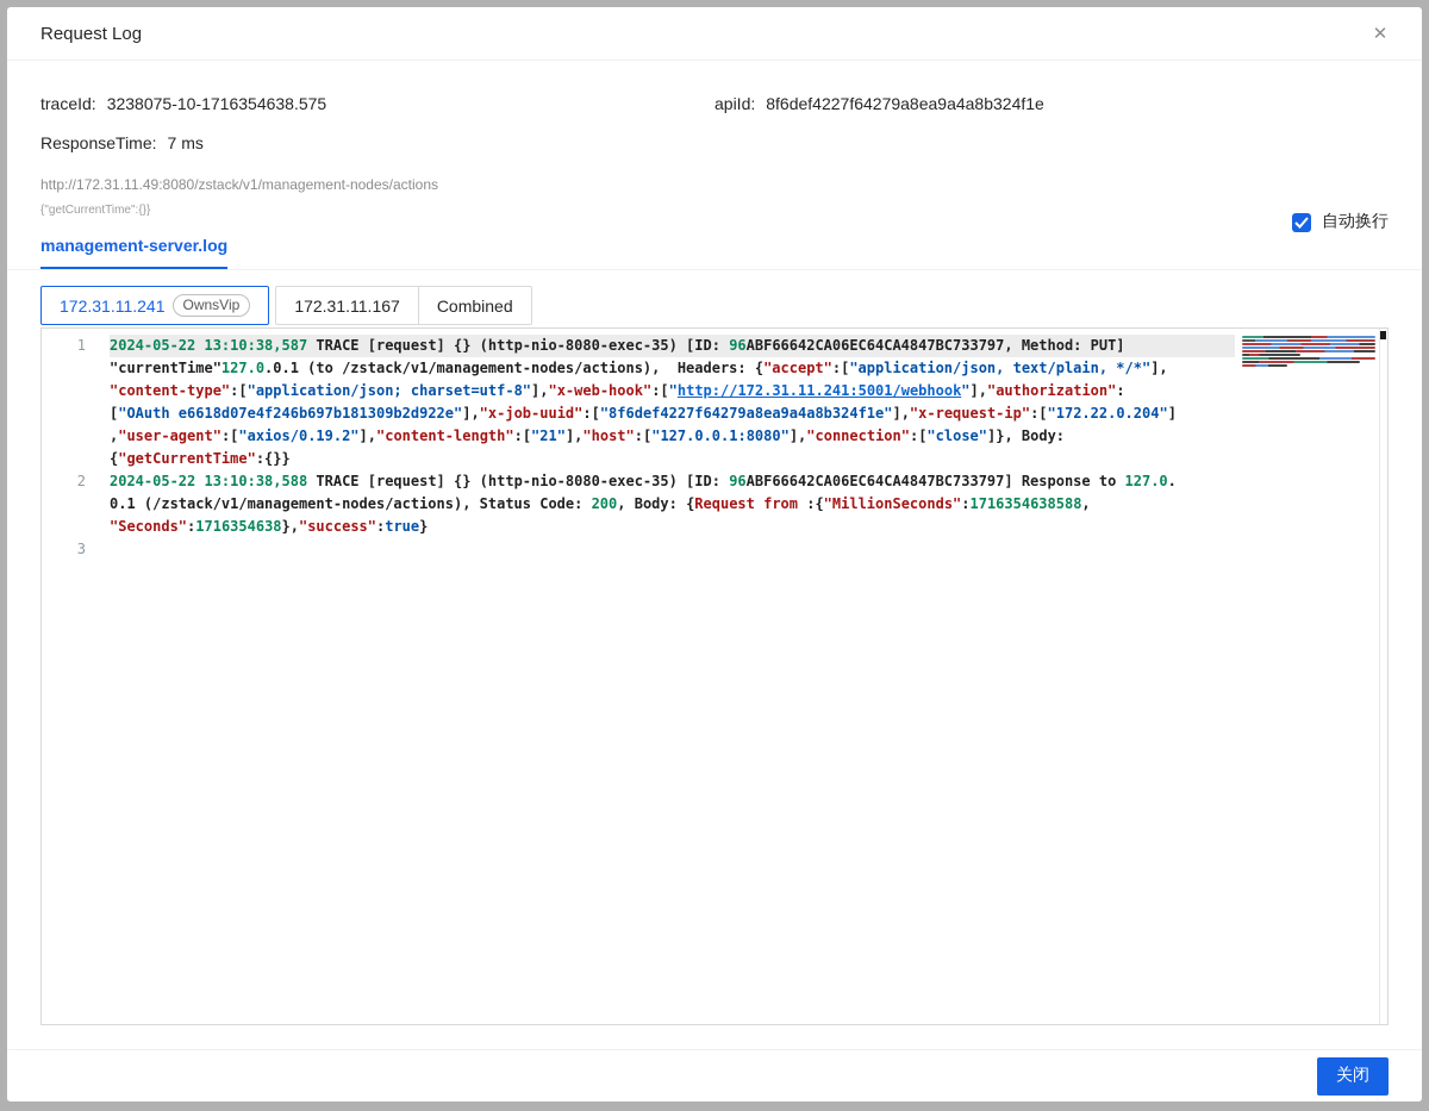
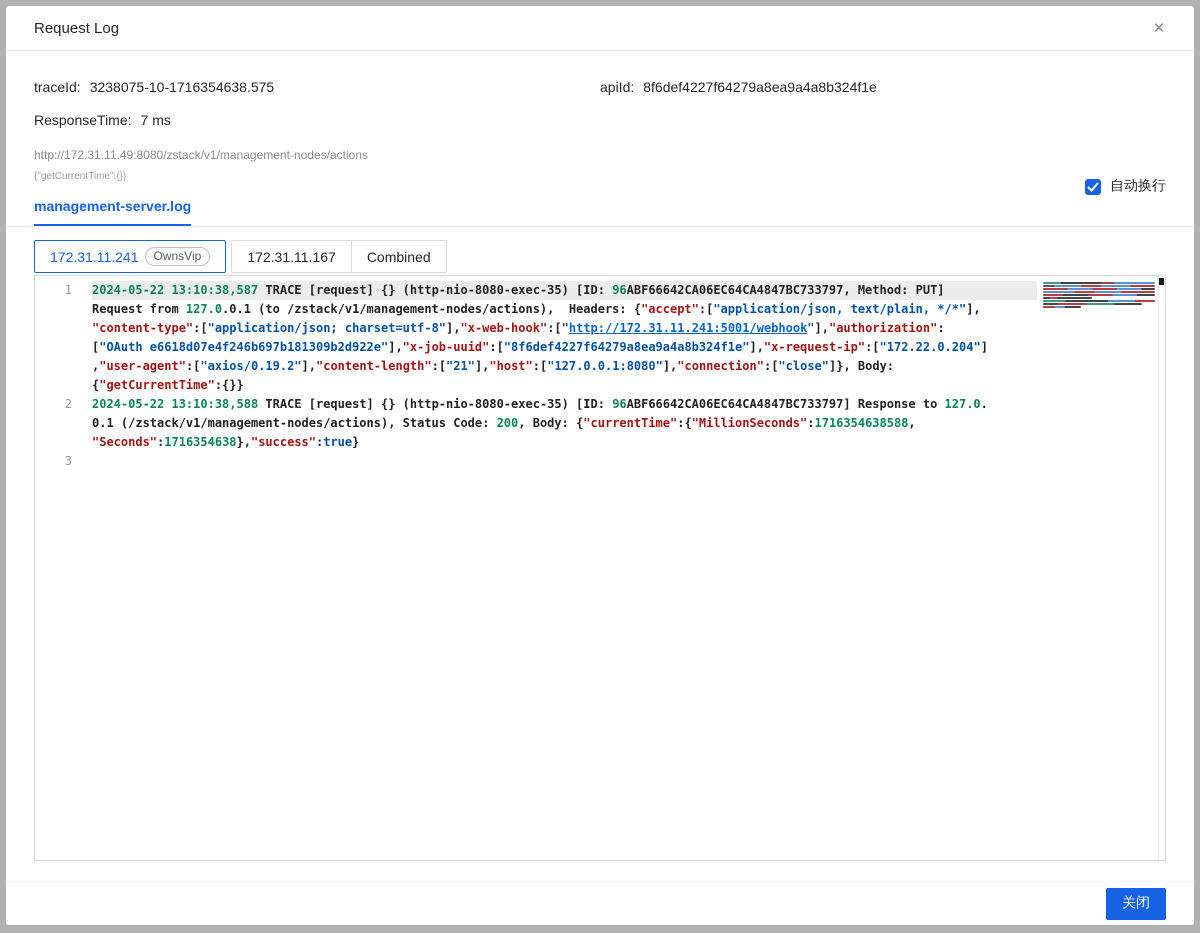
  Request Log
  ✕
  traceId:
  3238075-10-1716354638.575
  apiId:
  8f6def4227f64279a8ea9a4a8b324f1e
  ResponseTime:
  7 ms
  http://172.31.11.49:8080/zstack/v1/management-nodes/actions
  {"getCurrentTime":{}}
  自动换行
  management-server.log
  172.31.11.241
  OwnsVip
  172.31.11.167
  Combined
  1
  2024-05-22 13:10:38,587 TRACE [request] {} (http-nio-8080-exec-35) [ID: 96ABF66642CA06EC64CA4847BC733797, Method: PUT]
- "currentTime"127.0.0.1 (to /zstack/v1/management-nodes/actions), Headers: {"accept":["application/json, text/plain, */*"],
+ Request from 127.0.0.1 (to /zstack/v1/management-nodes/actions), Headers: {"accept":["application/json, text/plain, */*"],
  "content-type":["application/json; charset=utf-8"],"x-web-hook":["http://172.31.11.241:5001/webhook"],"authorization":
  ["OAuth e6618d07e4f246b697b181309b2d922e"],"x-job-uuid":["8f6def4227f64279a8ea9a4a8b324f1e"],"x-request-ip":["172.22.0.204"]
  ,"user-agent":["axios/0.19.2"],"content-length":["21"],"host":["127.0.0.1:8080"],"connection":["close"]}, Body:
  {"getCurrentTime":{}}
  2
  2024-05-22 13:10:38,588 TRACE [request] {} (http-nio-8080-exec-35) [ID: 96ABF66642CA06EC64CA4847BC733797] Response to 127.0.
- 0.1 (/zstack/v1/management-nodes/actions), Status Code: 200, Body: {Request from :{"MillionSeconds":1716354638588,
+ 0.1 (/zstack/v1/management-nodes/actions), Status Code: 200, Body: {"currentTime":{"MillionSeconds":1716354638588,
  "Seconds":1716354638},"success":true}
  3
  关闭
